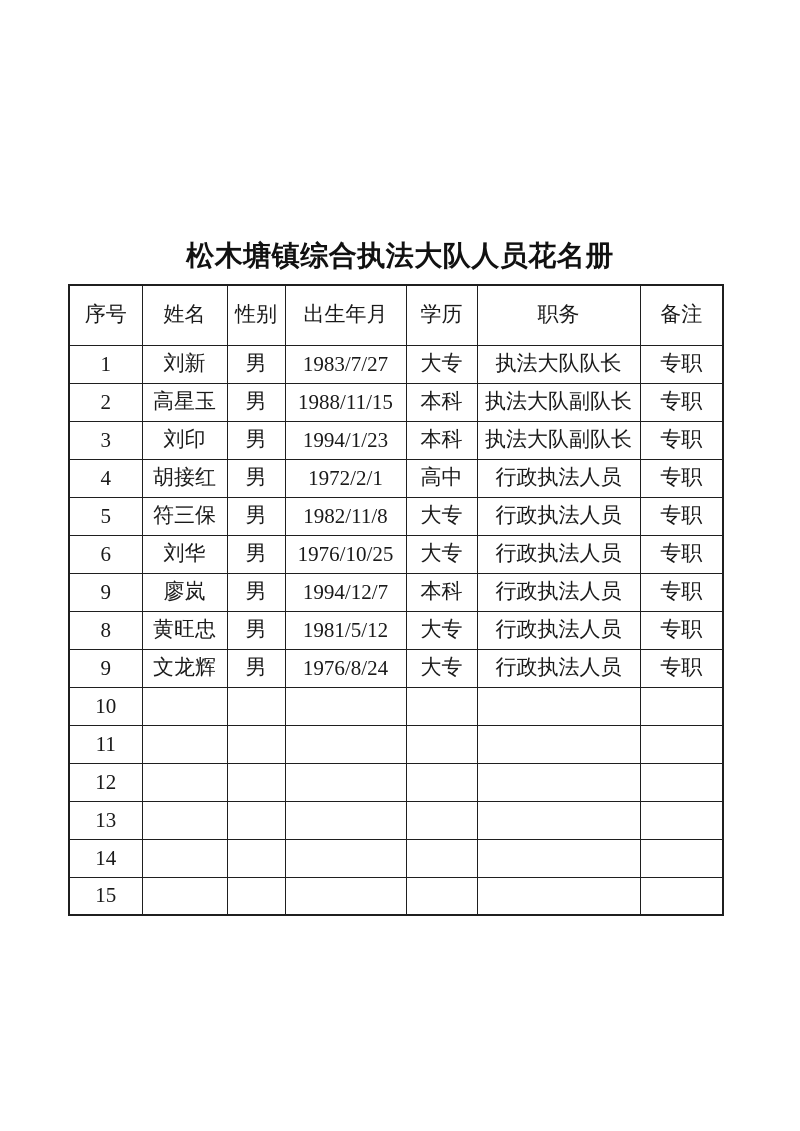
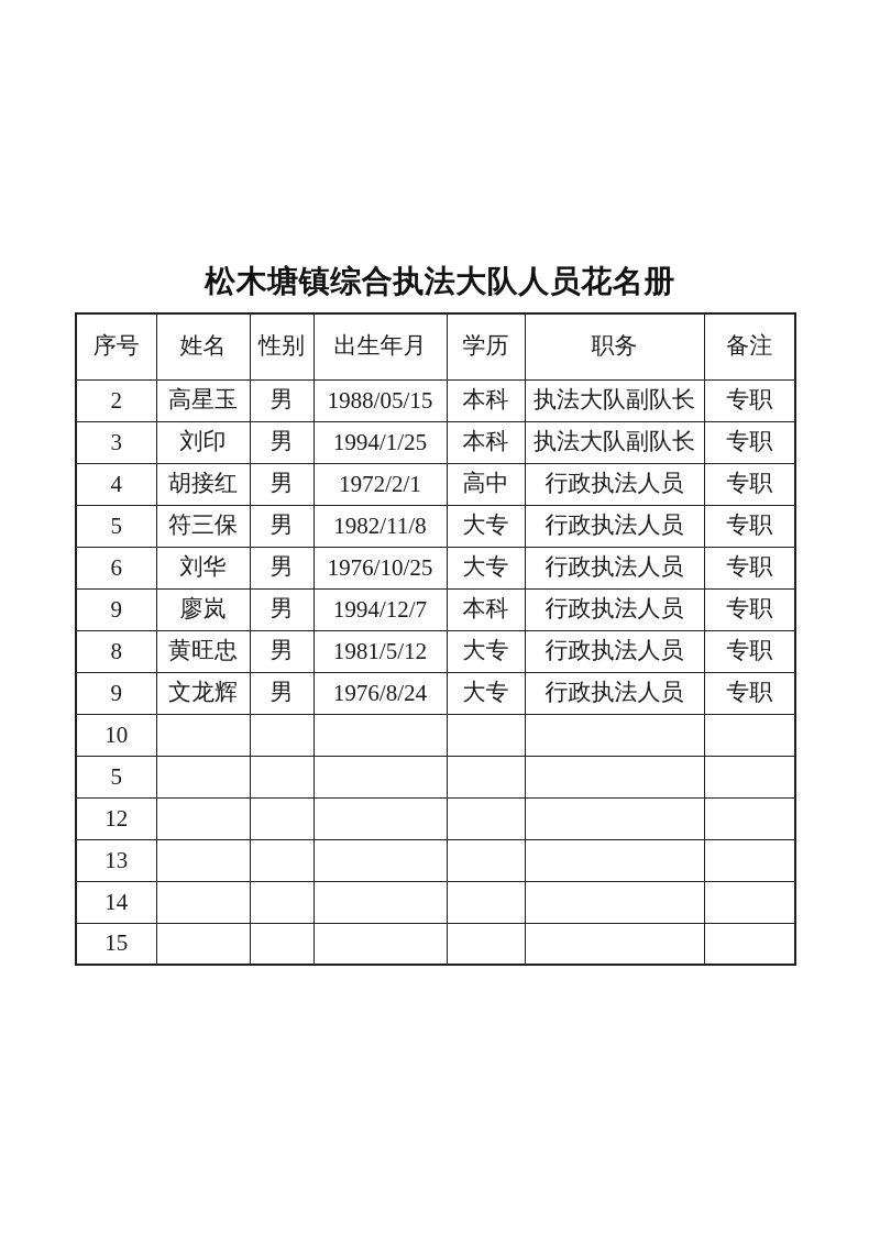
  松木塘镇综合执法大队人员花名册
  序号	姓名	性别	出生年月	学历	职务	备注
- 1	刘新	男	1983/7/27	大专	执法大队队长	专职
- 2	高星玉	男	1988/11/15	本科	执法大队副队长	专职
+ 2	高星玉	男	1988/05/15	本科	执法大队副队长	专职
- 3	刘印	男	1994/1/23	本科	执法大队副队长	专职
+ 3	刘印	男	1994/1/25	本科	执法大队副队长	专职
  4	胡接红	男	1972/2/1	高中	行政执法人员	专职
  5	符三保	男	1982/11/8	大专	行政执法人员	专职
  6	刘华	男	1976/10/25	大专	行政执法人员	专职
  9	廖岚	男	1994/12/7	本科	行政执法人员	专职
  8	黄旺忠	男	1981/5/12	大专	行政执法人员	专职
  9	文龙辉	男	1976/8/24	大专	行政执法人员	专职
  10
- 11
+ 5
  12
  13
  14
  15
